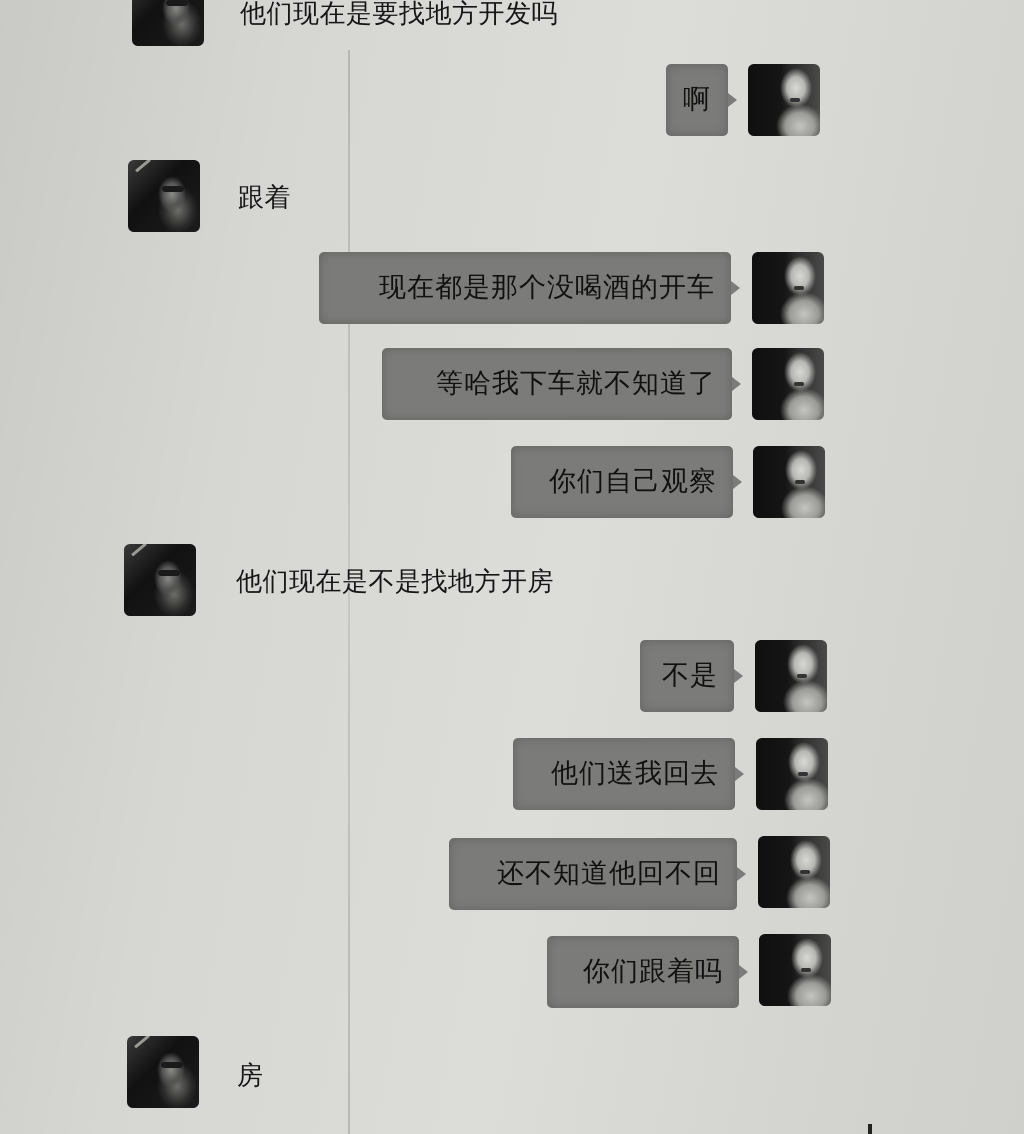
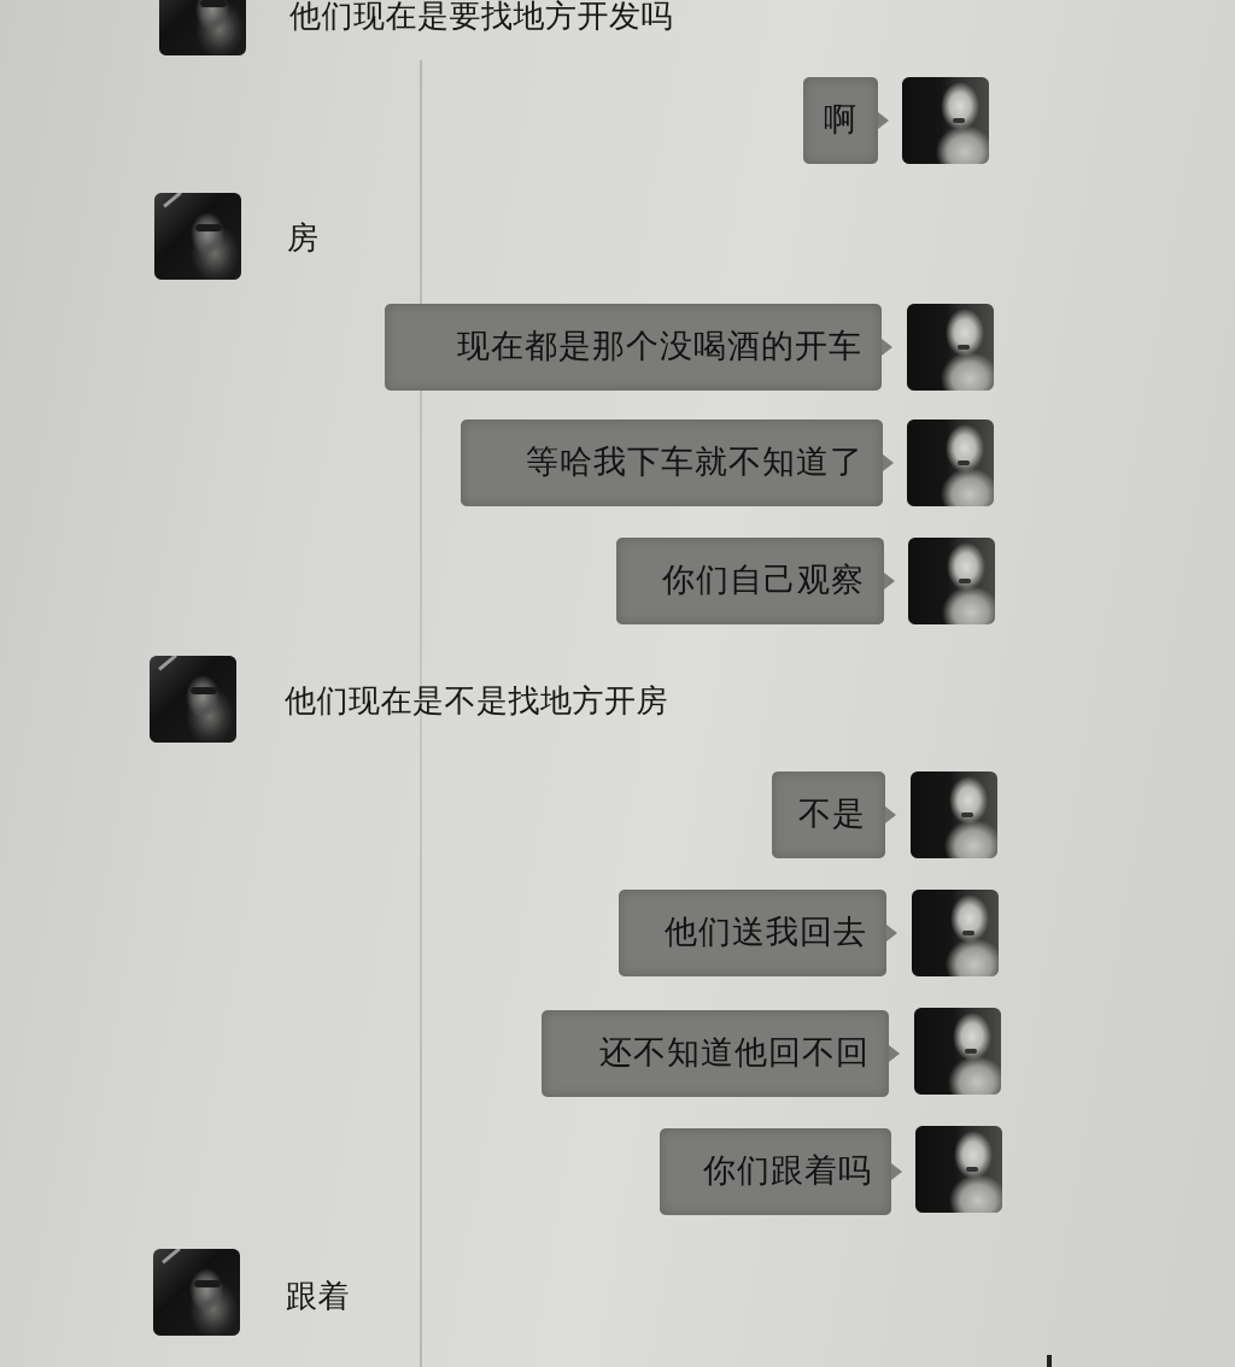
  他们现在是要找地方开发吗
  啊
- 跟着
+ 房
  现在都是那个没喝酒的开车
  等哈我下车就不知道了
  你们自己观察
  他们现在是不是找地方开房
  不是
  他们送我回去
  还不知道他回不回
  你们跟着吗
- 房
+ 跟着
